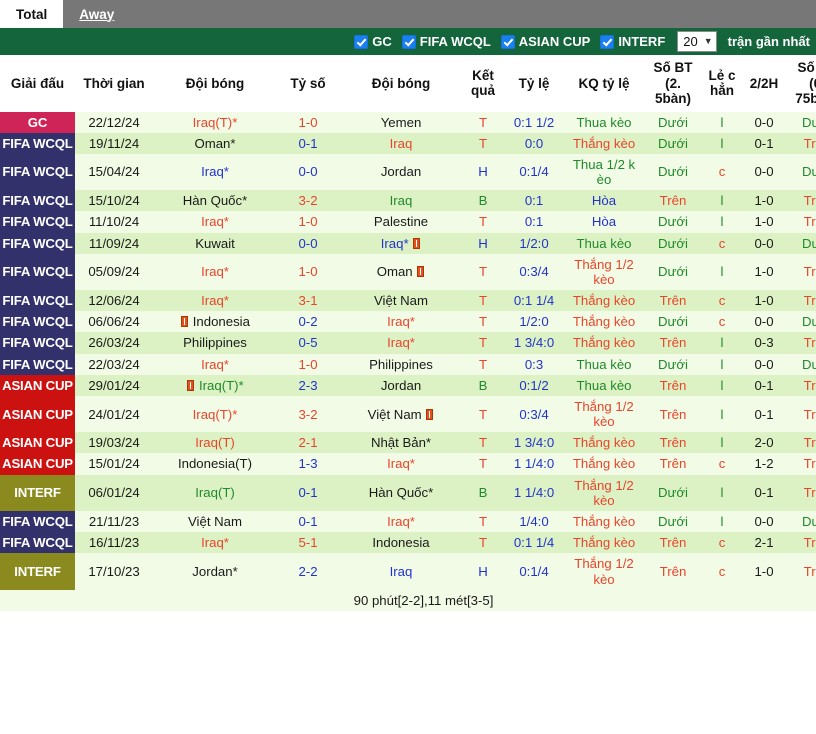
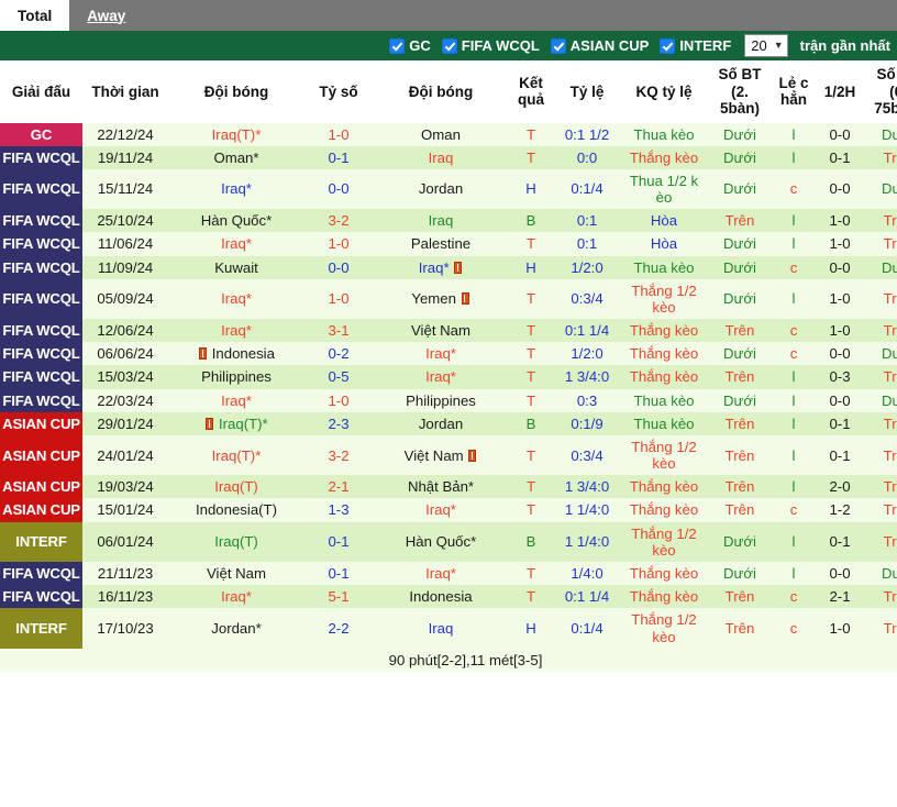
  Total
  Away
  GC
  FIFA WCQL
  ASIAN CUP
  INTERF
  20
  ▼
  trận gần nhất
- Giải đấu	Thời gian	Đội bóng	Tỷ số	Đội bóng	Kếtquả	Tỷ lệ	KQ tỷ lệ	Số BT (2.5bàn)	Lẻ chẳn	2/2H	Số (75b
+ Giải đấu	Thời gian	Đội bóng	Tỷ số	Đội bóng	Kếtquả	Tỷ lệ	KQ tỷ lệ	Số BT (2.5bàn)	Lẻ chẳn	1/2H	Số (75b
- GC	22/12/24	Iraq(T)*	1-0	Yemen	T	0:1 1/2	Thua kèo	Dưới	l	0-0	D
+ GC	22/12/24	Iraq(T)*	1-0	Oman	T	0:1 1/2	Thua kèo	Dưới	l	0-0	D
  FIFA WCQL	19/11/24	Oman*	0-1	Iraq	T	0:0	Thắng kèo	Dưới	l	0-1	Tr
- FIFA WCQL	15/04/24	Iraq*	0-0	Jordan	H	0:1/4	Thua 1/2 k èo	Dưới	c	0-0	D
+ FIFA WCQL	15/11/24	Iraq*	0-0	Jordan	H	0:1/4	Thua 1/2 k èo	Dưới	c	0-0	D
- FIFA WCQL	15/10/24	Hàn Quốc*	3-2	Iraq	B	0:1	Hòa	Trên	l	1-0	Tr
+ FIFA WCQL	25/10/24	Hàn Quốc*	3-2	Iraq	B	0:1	Hòa	Trên	l	1-0	Tr
- FIFA WCQL	11/10/24	Iraq*	1-0	Palestine	T	0:1	Hòa	Dưới	l	1-0	Tr
+ FIFA WCQL	11/06/24	Iraq*	1-0	Palestine	T	0:1	Hòa	Dưới	l	1-0	Tr
  FIFA WCQL	11/09/24	Kuwait	0-0	Iraq*	H	1/2:0	Thua kèo	Dưới	c	0-0	D
- FIFA WCQL	05/09/24	Iraq*	1-0	Oman	T	0:3/4	Thắng 1/2 kèo	Dưới	l	1-0	Tr
+ FIFA WCQL	05/09/24	Iraq*	1-0	Yemen	T	0:3/4	Thắng 1/2 kèo	Dưới	l	1-0	Tr
  FIFA WCQL	12/06/24	Iraq*	3-1	Việt Nam	T	0:1 1/4	Thắng kèo	Trên	c	1-0	Tr
  FIFA WCQL	06/06/24	Indonesia	0-2	Iraq*	T	1/2:0	Thắng kèo	Dưới	c	0-0	D
- FIFA WCQL	26/03/24	Philippines	0-5	Iraq*	T	1 3/4:0	Thắng kèo	Trên	l	0-3	Tr
+ FIFA WCQL	15/03/24	Philippines	0-5	Iraq*	T	1 3/4:0	Thắng kèo	Trên	l	0-3	Tr
  FIFA WCQL	22/03/24	Iraq*	1-0	Philippines	T	0:3	Thua kèo	Dưới	l	0-0	D
- ASIAN CUP	29/01/24	Iraq(T)*	2-3	Jordan	B	0:1/2	Thua kèo	Trên	l	0-1	Tr
+ ASIAN CUP	29/01/24	Iraq(T)*	2-3	Jordan	B	0:1/9	Thua kèo	Trên	l	0-1	Tr
  ASIAN CUP	24/01/24	Iraq(T)*	3-2	Việt Nam	T	0:3/4	Thắng 1/2 kèo	Trên	l	0-1	Tr
  ASIAN CUP	19/03/24	Iraq(T)	2-1	Nhật Bản*	T	1 3/4:0	Thắng kèo	Trên	l	2-0	Tr
  ASIAN CUP	15/01/24	Indonesia(T)	1-3	Iraq*	T	1 1/4:0	Thắng kèo	Trên	c	1-2	Tr
  INTERF	06/01/24	Iraq(T)	0-1	Hàn Quốc*	B	1 1/4:0	Thắng 1/2 kèo	Dưới	l	0-1	Tr
  FIFA WCQL	21/11/23	Việt Nam	0-1	Iraq*	T	1/4:0	Thắng kèo	Dưới	l	0-0	D
  FIFA WCQL	16/11/23	Iraq*	5-1	Indonesia	T	0:1 1/4	Thắng kèo	Trên	c	2-1	Tr
  INTERF	17/10/23	Jordan*	2-2	Iraq	H	0:1/4	Thắng 1/2 kèo	Trên	c	1-0	Tr
  90 phút[2-2],11 mét[3-5]
